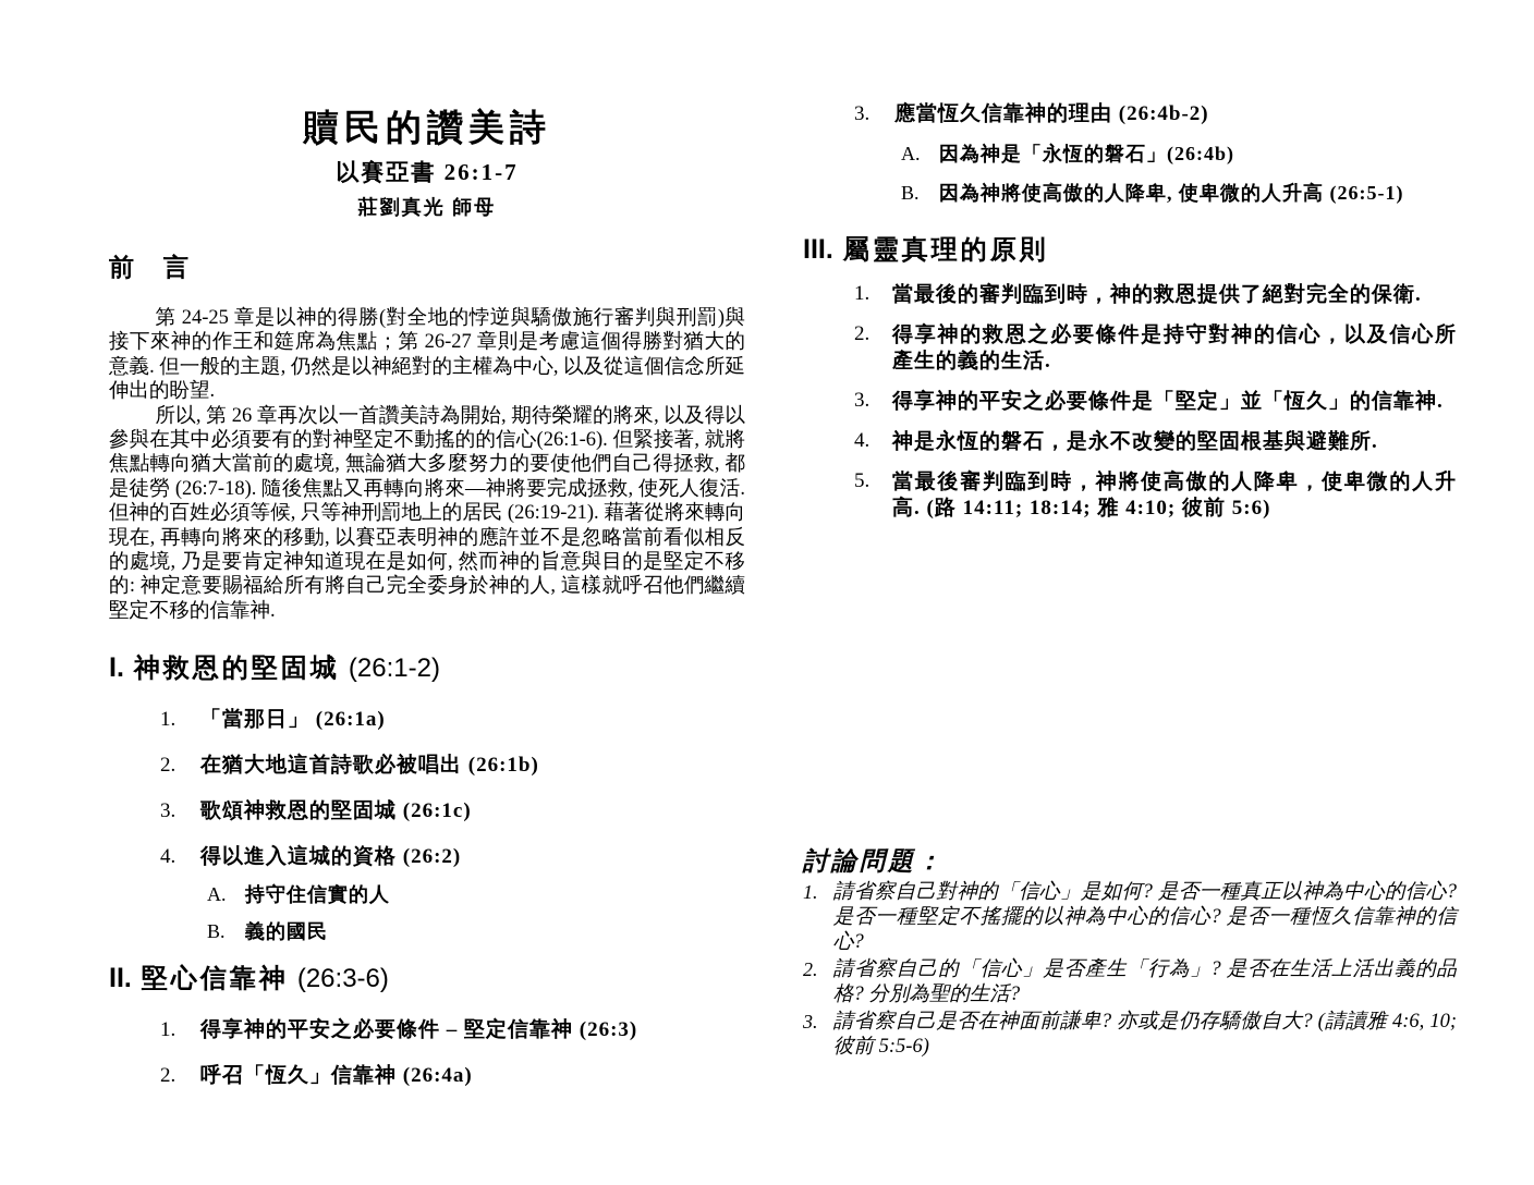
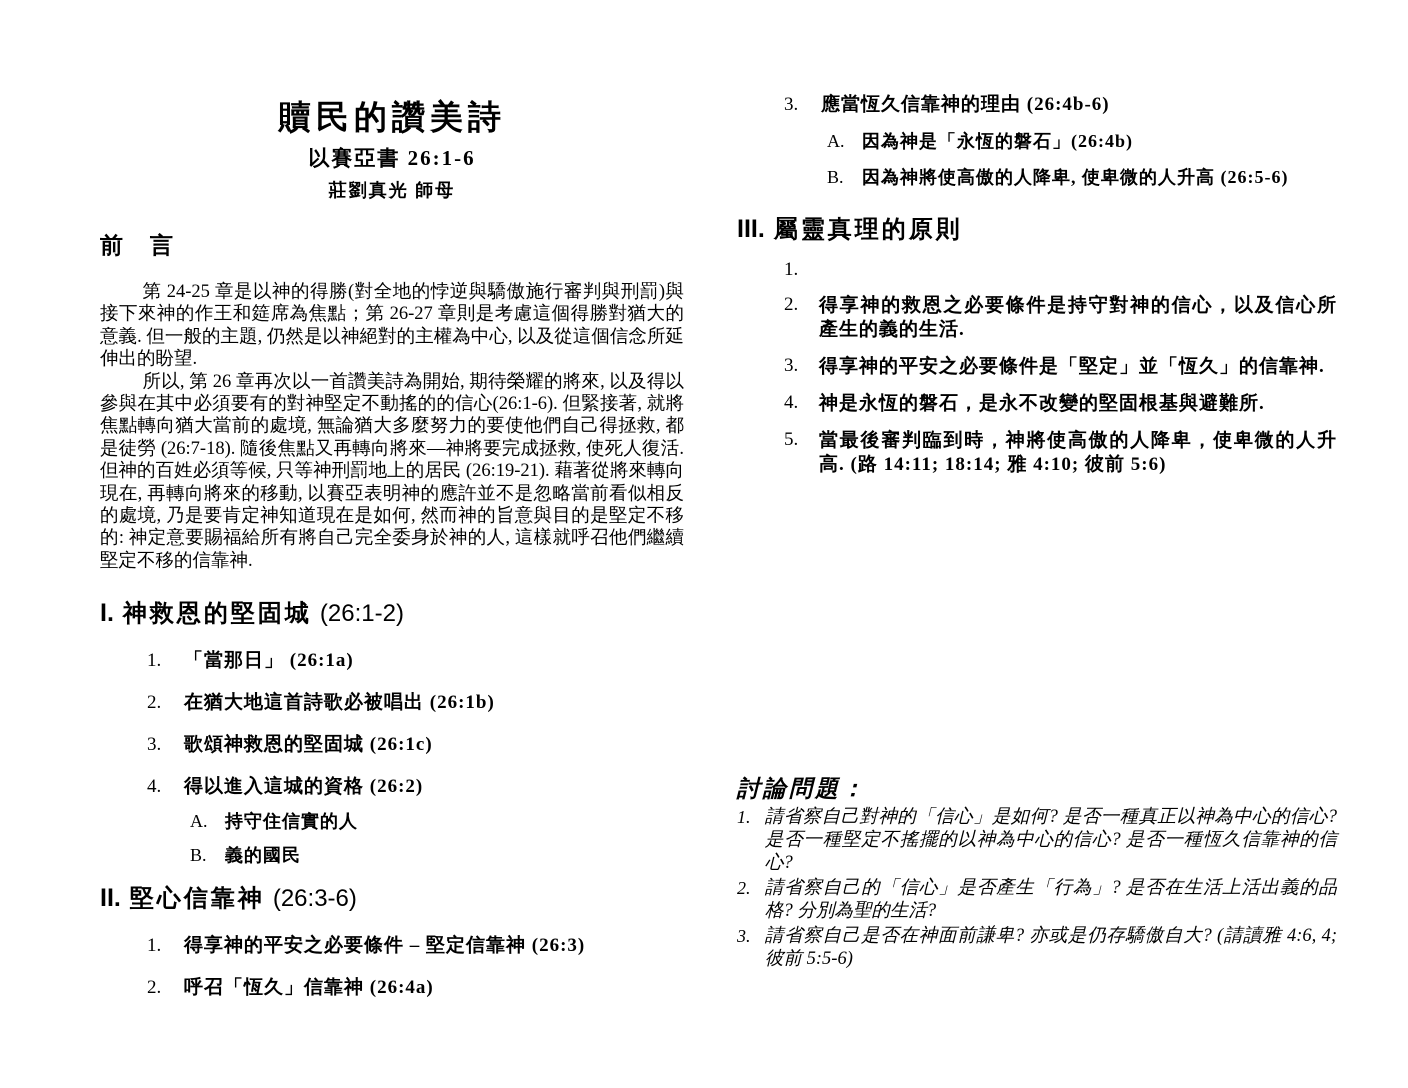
  贖民的讚美詩
- 以賽亞書 26:1-7
+ 以賽亞書 26:1-6
  莊劉真光 師母
  前 言
  第 24-25 章是以神的得勝(對全地的悖逆與驕傲施行審判與刑罰)與接下來神的作王和筵席為焦點；第 26-27 章則是考慮這個得勝對猶大的意義. 但一般的主題, 仍然是以神絕對的主權為中心, 以及從這個信念所延伸出的盼望.
  所以, 第 26 章再次以一首讚美詩為開始, 期待榮耀的將來, 以及得以參與在其中必須要有的對神堅定不動搖的的信心(26:1-6). 但緊接著, 就將焦點轉向猶大當前的處境, 無論猶大多麼努力的要使他們自己得拯救, 都是徒勞 (26:7-18). 隨後焦點又再轉向將來—神將要完成拯救, 使死人復活. 但神的百姓必須等候, 只等神刑罰地上的居民 (26:19-21). 藉著從將來轉向現在, 再轉向將來的移動, 以賽亞表明神的應許並不是忽略當前看似相反的處境, 乃是要肯定神知道現在是如何, 然而神的旨意與目的是堅定不移的: 神定意要賜福給所有將自己完全委身於神的人, 這樣就呼召他們繼續堅定不移的信靠神.
  I.
  神救恩的堅固城
  (26:1-2)
  1.
  「當那日」 (26:1a)
  2.
  在猶大地這首詩歌必被唱出 (26:1b)
  3.
  歌頌神救恩的堅固城 (26:1c)
  4.
  得以進入這城的資格 (26:2)
  A.
  持守住信實的人
  B.
  義的國民
  II.
  堅心信靠神
  (26:3-6)
  1.
  得享神的平安之必要條件 – 堅定信靠神 (26:3)
  2.
  呼召「恆久」信靠神 (26:4a)
  3.
- 應當恆久信靠神的理由 (26:4b-2)
+ 應當恆久信靠神的理由 (26:4b-6)
  A.
  因為神是「永恆的磐石」(26:4b)
  B.
- 因為神將使高傲的人降卑, 使卑微的人升高 (26:5-1)
+ 因為神將使高傲的人降卑, 使卑微的人升高 (26:5-6)
  III.
  屬靈真理的原則
  1.
- 當最後的審判臨到時，神的救恩提供了絕對完全的保衛.
  2.
  得享神的救恩之必要條件是持守對神的信心，以及信心所產生的義的生活.
  3.
  得享神的平安之必要條件是「堅定」並「恆久」的信靠神.
  4.
  神是永恆的磐石，是永不改變的堅固根基與避難所.
  5.
  當最後審判臨到時，神將使高傲的人降卑，使卑微的人升高. (路 14:11; 18:14; 雅 4:10; 彼前 5:6)
  討論問題：
  1.
  請省察自己對神的「信心」是如何? 是否一種真正以神為中心的信心? 是否一種堅定不搖擺的以神為中心的信心? 是否一種恆久信靠神的信心?
  2.
  請省察自己的「信心」是否產生「行為」? 是否在生活上活出義的品格? 分別為聖的生活?
  3.
- 請省察自己是否在神面前謙卑? 亦或是仍存驕傲自大? (請讀雅 4:6, 10; 彼前 5:5-6)
+ 請省察自己是否在神面前謙卑? 亦或是仍存驕傲自大? (請讀雅 4:6, 4; 彼前 5:5-6)
